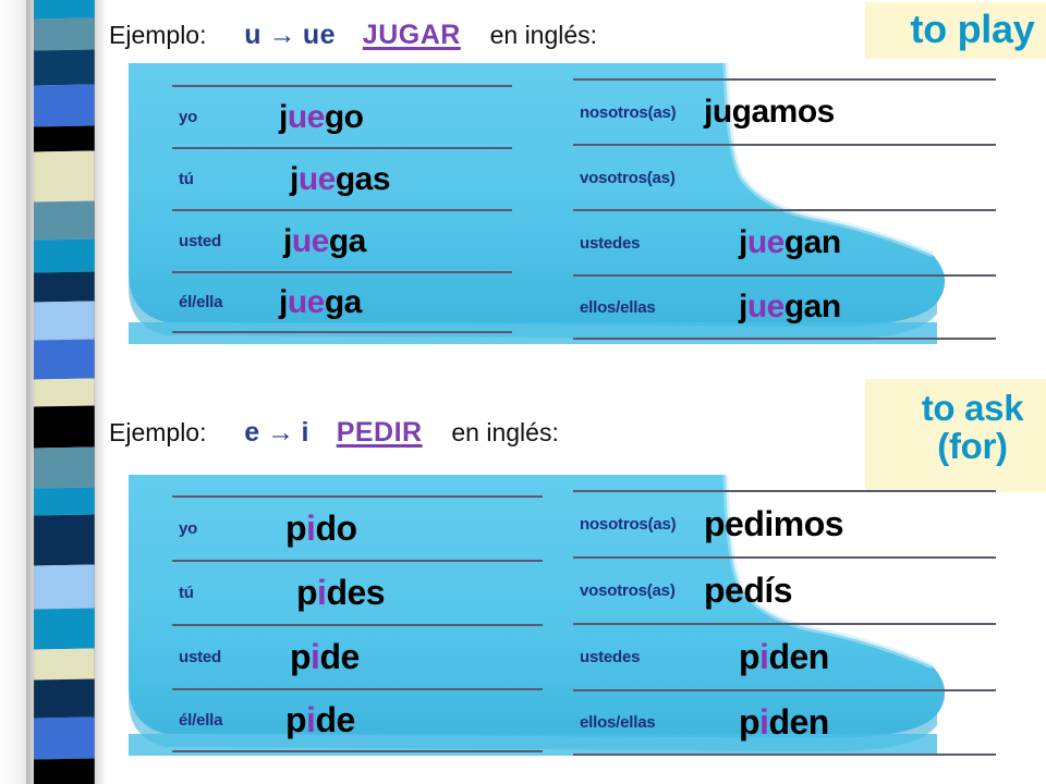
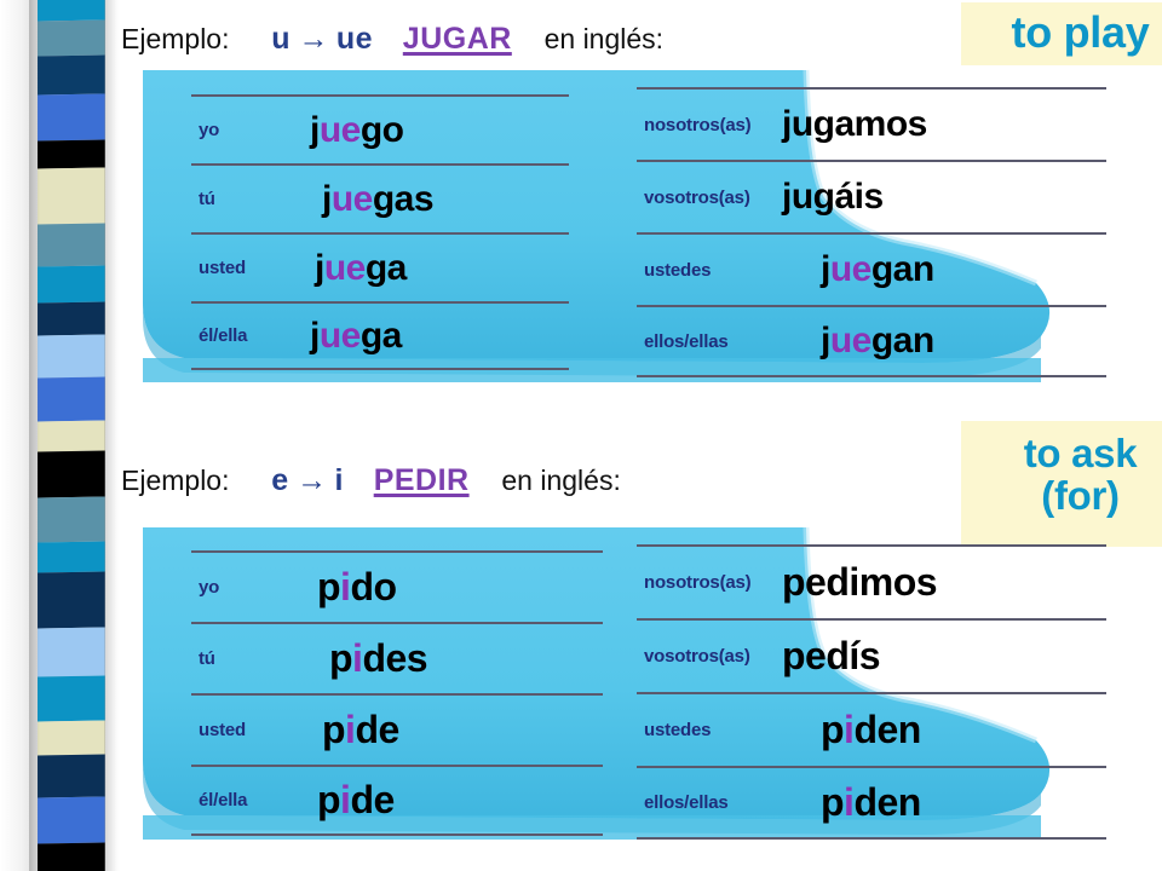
  Ejemplo: u → ue JUGAR en inglés:
  Ejemplo: e → i PEDIR en inglés:
  to play
  to ask
  (for)
  yo
  juego
  tú
  juegas
  usted
  juega
  él/ella
  juega
  nosotros(as)
  jugamos
  vosotros(as)
+ jugáis
  ustedes
  juegan
  ellos/ellas
  juegan
  yo
  pido
  tú
  pides
  usted
  pide
  él/ella
  pide
  nosotros(as)
  pedimos
  vosotros(as)
  pedís
  ustedes
  piden
  ellos/ellas
  piden
